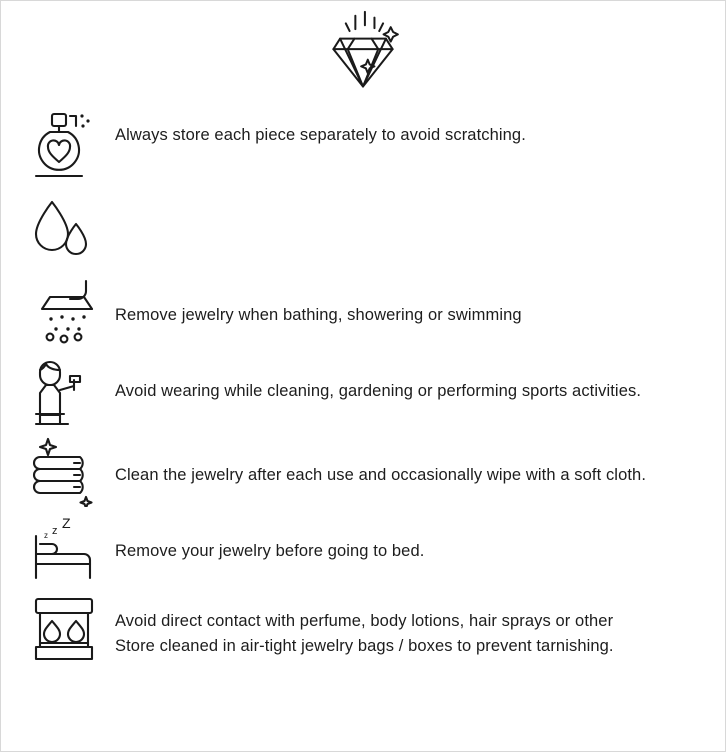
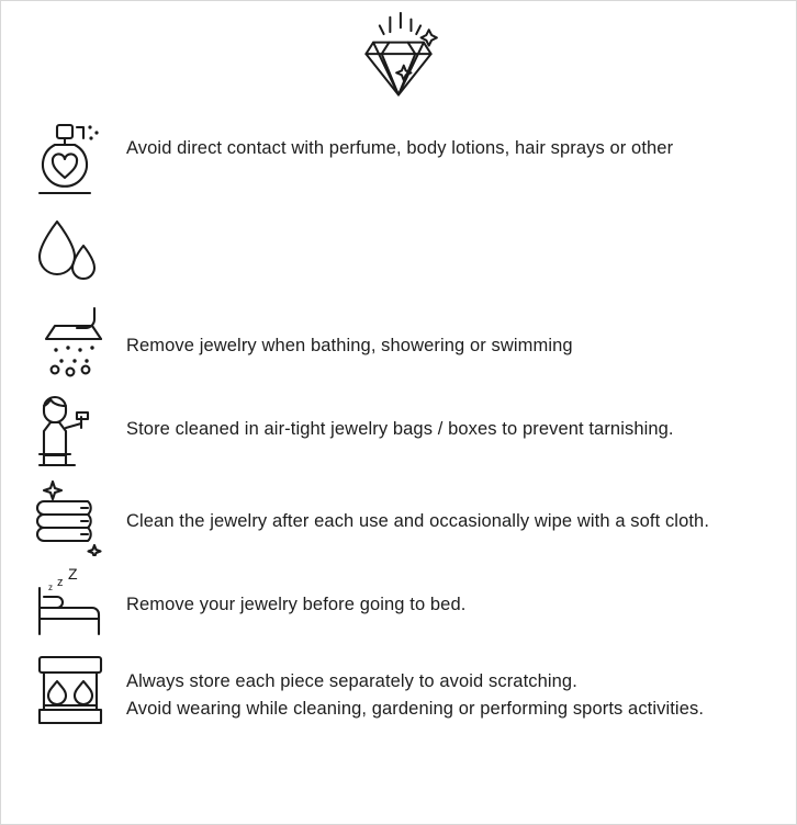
- Always store each piece separately to avoid scratching.
+ Avoid direct contact with perfume, body lotions, hair sprays or other
  Remove jewelry when bathing, showering or swimming
- Avoid wearing while cleaning, gardening or performing sports activities.
+ Store cleaned in air-tight jewelry bags / boxes to prevent tarnishing.
  Clean the jewelry after each use and occasionally wipe with a soft cloth.
  Z
  z
  z
  Remove your jewelry before going to bed.
- Avoid direct contact with perfume, body lotions, hair sprays or other
+ Always store each piece separately to avoid scratching.
- Store cleaned in air-tight jewelry bags / boxes to prevent tarnishing.
+ Avoid wearing while cleaning, gardening or performing sports activities.
